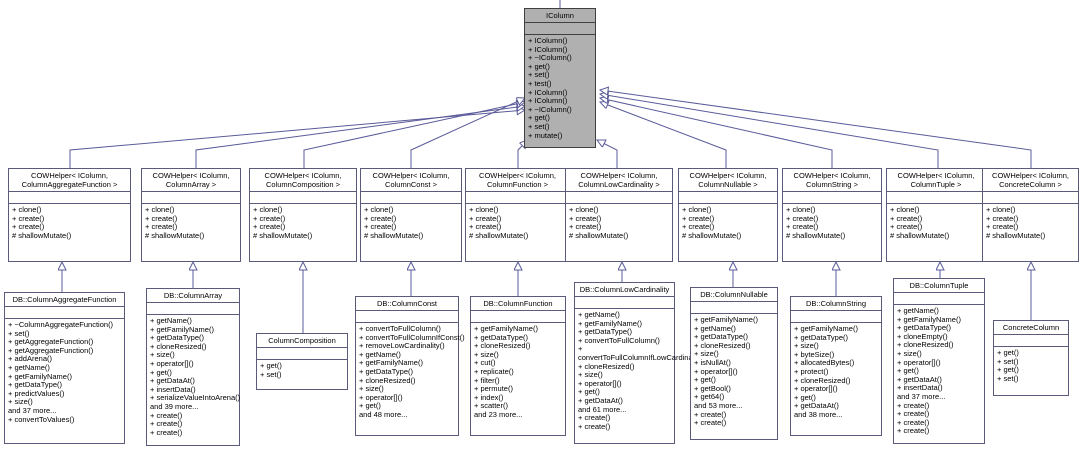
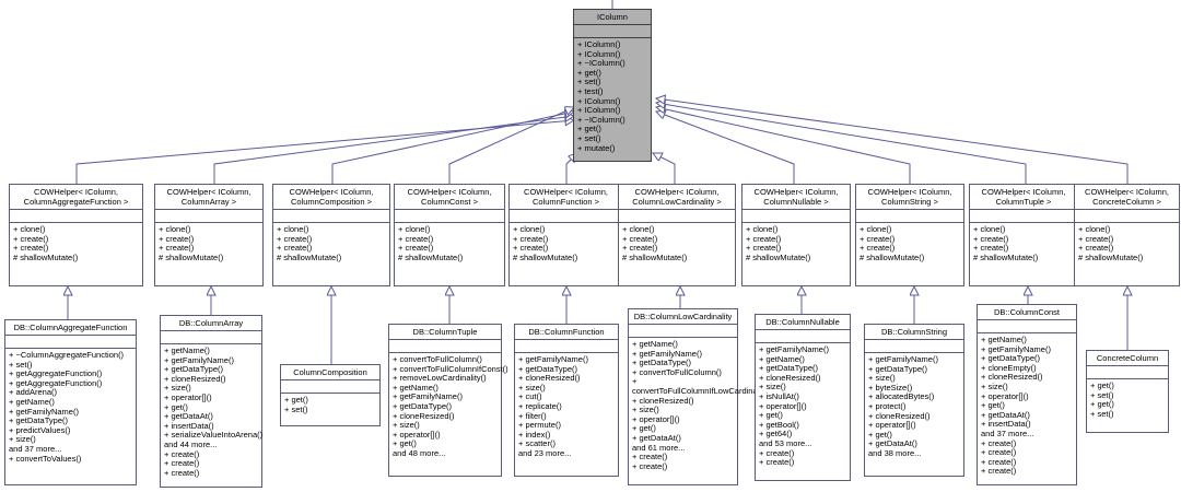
  IColumn
  + IColumn()
  + IColumn()
  + ~IColumn()
  + get()
  + set()
  + test()
  + IColumn()
  + IColumn()
  + ~IColumn()
  + get()
  + set()
  + mutate()
  COWHelper< IColumn,
  ColumnAggregateFunction >
  + clone()
  + create()
  + create()
  # shallowMutate()
  COWHelper< IColumn,
  ColumnArray >
  + clone()
  + create()
  + create()
  # shallowMutate()
  COWHelper< IColumn,
  ColumnComposition >
  + clone()
  + create()
  + create()
  # shallowMutate()
  COWHelper< IColumn,
  ColumnConst >
  + clone()
  + create()
  + create()
  # shallowMutate()
  COWHelper< IColumn,
  ColumnFunction >
  + clone()
  + create()
  + create()
  # shallowMutate()
  COWHelper< IColumn,
  ColumnLowCardinality >
  + clone()
  + create()
  + create()
  # shallowMutate()
  COWHelper< IColumn,
  ColumnNullable >
  + clone()
  + create()
  + create()
  # shallowMutate()
  COWHelper< IColumn,
  ColumnString >
  + clone()
  + create()
  + create()
  # shallowMutate()
  COWHelper< IColumn,
  ColumnTuple >
  + clone()
  + create()
  + create()
  # shallowMutate()
  COWHelper< IColumn,
  ConcreteColumn >
  + clone()
  + create()
  + create()
  # shallowMutate()
  DB::ColumnAggregateFunction
  + ~ColumnAggregateFunction()
  + set()
  + getAggregateFunction()
  + getAggregateFunction()
  + addArena()
  + getName()
  + getFamilyName()
  + getDataType()
  + predictValues()
  + size()
  and 37 more...
  + convertToValues()
  DB::ColumnArray
  + getName()
  + getFamilyName()
  + getDataType()
  + cloneResized()
  + size()
  + operator[]()
  + get()
  + getDataAt()
  + insertData()
  + serializeValueIntoArena()
- and 39 more...
+ and 44 more...
  + create()
  + create()
  + create()
  ColumnComposition
  + get()
  + set()
- DB::ColumnConst
+ DB::ColumnTuple
  + convertToFullColumn()
  + convertToFullColumnIfConst()
  + removeLowCardinality()
  + getName()
  + getFamilyName()
  + getDataType()
  + cloneResized()
  + size()
  + operator[]()
  + get()
  and 48 more...
  DB::ColumnFunction
  + getFamilyName()
  + getDataType()
  + cloneResized()
  + size()
  + cut()
  + replicate()
  + filter()
  + permute()
  + index()
  + scatter()
  and 23 more...
  DB::ColumnLowCardinality
  + getName()
  + getFamilyName()
  + getDataType()
  + convertToFullColumn()
  + convertToFullColumnIfLowCardin
  + cloneResized()
  + size()
  + operator[]()
  + get()
  + getDataAt()
  and 61 more...
  + create()
  + create()
  DB::ColumnNullable
  + getFamilyName()
  + getName()
  + getDataType()
  + cloneResized()
  + size()
  + isNullAt()
  + operator[]()
  + get()
  + getBool()
  + get64()
  and 53 more...
  + create()
  + create()
  DB::ColumnString
  + getFamilyName()
  + getDataType()
  + size()
  + byteSize()
  + allocatedBytes()
  + protect()
  + cloneResized()
  + operator[]()
  + get()
  + getDataAt()
  and 38 more...
- DB::ColumnTuple
+ DB::ColumnConst
  + getName()
  + getFamilyName()
  + getDataType()
  + cloneEmpty()
  + cloneResized()
  + size()
  + operator[]()
  + get()
  + getDataAt()
  + insertData()
  and 37 more...
  + create()
  + create()
  + create()
  + create()
  ConcreteColumn
  + get()
  + set()
  + get()
  + set()
